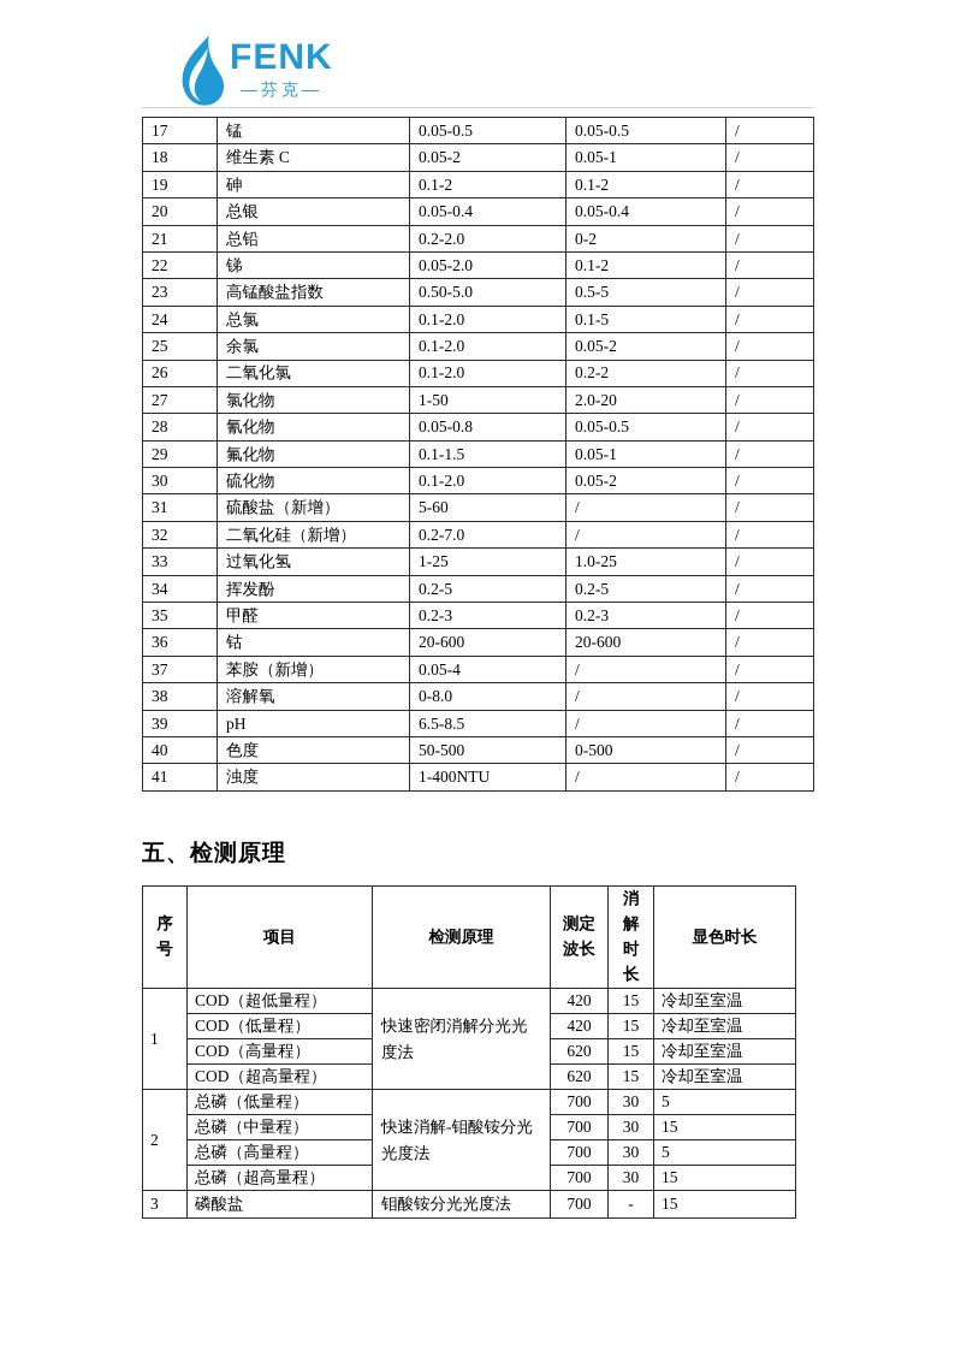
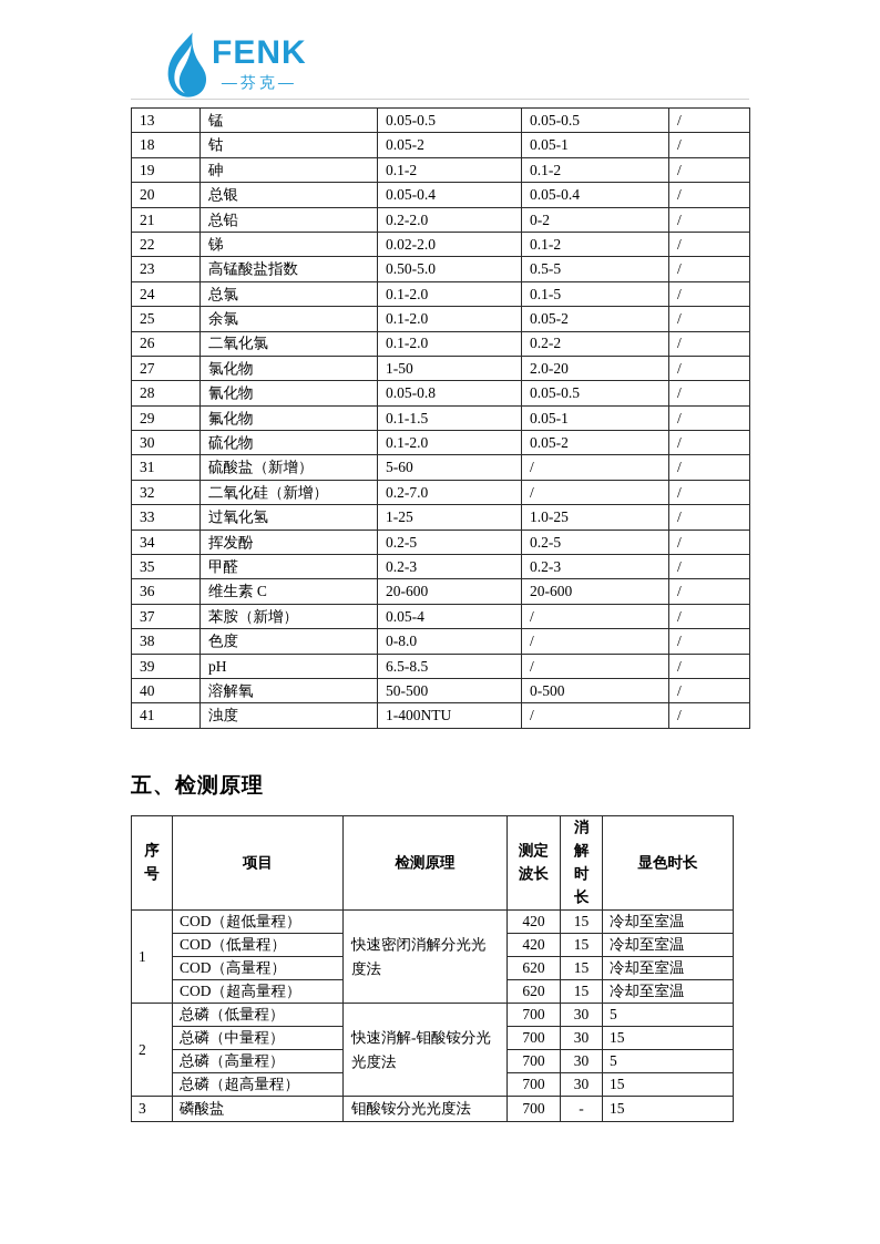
  FENK
  —芬克—
- 17	锰	0.05-0.5	0.05-0.5	/
+ 13	锰	0.05-0.5	0.05-0.5	/
- 18	维生素 C	0.05-2	0.05-1	/
+ 18	钴	0.05-2	0.05-1	/
  19	砷	0.1-2	0.1-2	/
  20	总银	0.05-0.4	0.05-0.4	/
  21	总铅	0.2-2.0	0-2	/
- 22	锑	0.05-2.0	0.1-2	/
+ 22	锑	0.02-2.0	0.1-2	/
  23	高锰酸盐指数	0.50-5.0	0.5-5	/
  24	总氯	0.1-2.0	0.1-5	/
  25	余氯	0.1-2.0	0.05-2	/
  26	二氧化氯	0.1-2.0	0.2-2	/
  27	氯化物	1-50	2.0-20	/
  28	氰化物	0.05-0.8	0.05-0.5	/
  29	氟化物	0.1-1.5	0.05-1	/
  30	硫化物	0.1-2.0	0.05-2	/
  31	硫酸盐（新增）	5-60	/	/
  32	二氧化硅（新增）	0.2-7.0	/	/
  33	过氧化氢	1-25	1.0-25	/
  34	挥发酚	0.2-5	0.2-5	/
  35	甲醛	0.2-3	0.2-3	/
- 36	钴	20-600	20-600	/
+ 36	维生素 C	20-600	20-600	/
  37	苯胺（新增）	0.05-4	/	/
- 38	溶解氧	0-8.0	/	/
+ 38	色度	0-8.0	/	/
  39	pH	6.5-8.5	/	/
- 40	色度	50-500	0-500	/
+ 40	溶解氧	50-500	0-500	/
  41	浊度	1-400NTU	/	/
  五、检测原理
  序号	项目	检测原理	测定波长	消解时长	显色时长
  1	COD（超低量程）	快速密闭消解分光光度法	420	15	冷却至室温
  COD（低量程）	420	15	冷却至室温
  COD（高量程）	620	15	冷却至室温
  COD（超高量程）	620	15	冷却至室温
  2	总磷（低量程）	快速消解-钼酸铵分光光度法	700	30	5
  总磷（中量程）	700	30	15
  总磷（高量程）	700	30	5
  总磷（超高量程）	700	30	15
  3	磷酸盐	钼酸铵分光光度法	700	-	15
